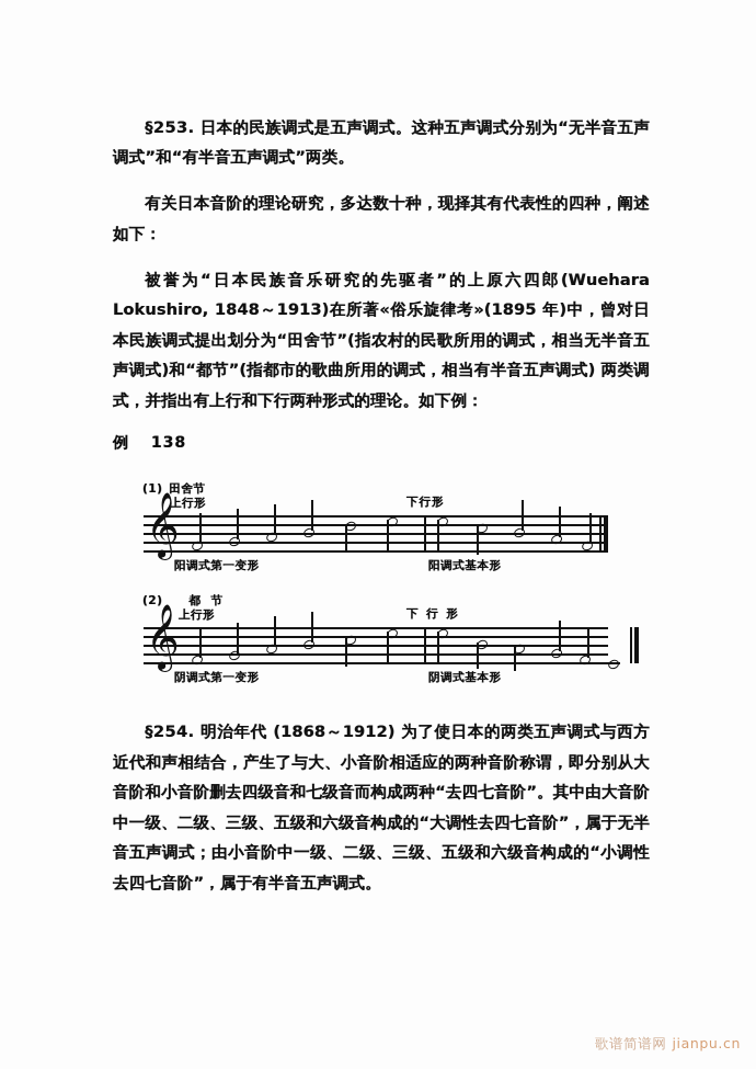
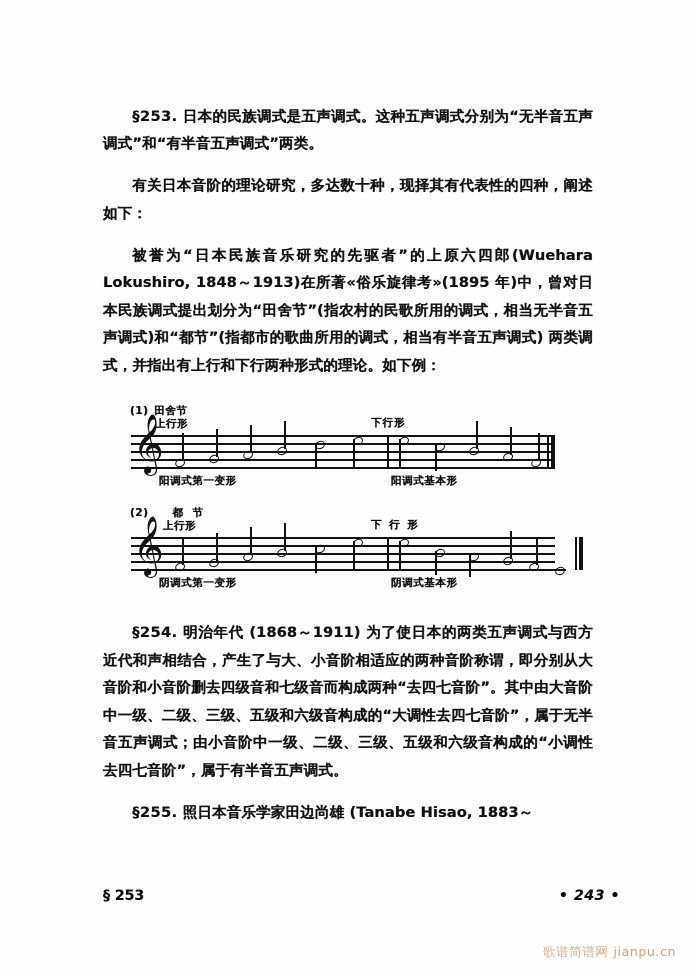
  §253. 日本的民族调式是五声调式。这种五声调式分别为“无半音五声调式”和“有半音五声调式”两类。
  有关日本音阶的理论研究，多达数十种，现择其有代表性的四种，阐述如下：
  被誉为“日本民族音乐研究的先驱者”的上原六四郎(Wuehara Lokushiro, 1848～1913)在所著«俗乐旋律考»(1895 年)中，曾对日本民族调式提出划分为“田舍节”(指农村的民歌所用的调式，相当无半音五声调式)和“都节”(指都市的歌曲所用的调式，相当有半音五声调式) 两类调式，并指出有上行和下行两种形式的理论。如下例：
- 例 138
  (1) 田舍节
  上行形
  下行形
  𝄞
  阳调式第一变形
  阳调式基本形
  (2) 都 节
  上行形
  下 行 形
  𝄞
  阴调式第一变形
  阴调式基本形
- §254. 明治年代 (1868～1912) 为了使日本的两类五声调式与西方近代和声相结合，产生了与大、小音阶相适应的两种音阶称谓，即分别从大音阶和小音阶删去四级音和七级音而构成两种“去四七音阶”。其中由大音阶中一级、二级、三级、五级和六级音构成的“大调性去四七音阶”，属于无半音五声调式；由小音阶中一级、二级、三级、五级和六级音构成的“小调性去四七音阶”，属于有半音五声调式。
+ §254. 明治年代 (1868～1911) 为了使日本的两类五声调式与西方近代和声相结合，产生了与大、小音阶相适应的两种音阶称谓，即分别从大音阶和小音阶删去四级音和七级音而构成两种“去四七音阶”。其中由大音阶中一级、二级、三级、五级和六级音构成的“大调性去四七音阶”，属于无半音五声调式；由小音阶中一级、二级、三级、五级和六级音构成的“小调性去四七音阶”，属于有半音五声调式。
+ §255. 照日本音乐学家田边尚雄 (Tanabe Hisao, 1883～
+ § 253
+ • 243 •
  歌谱简谱网 jianpu.cn
